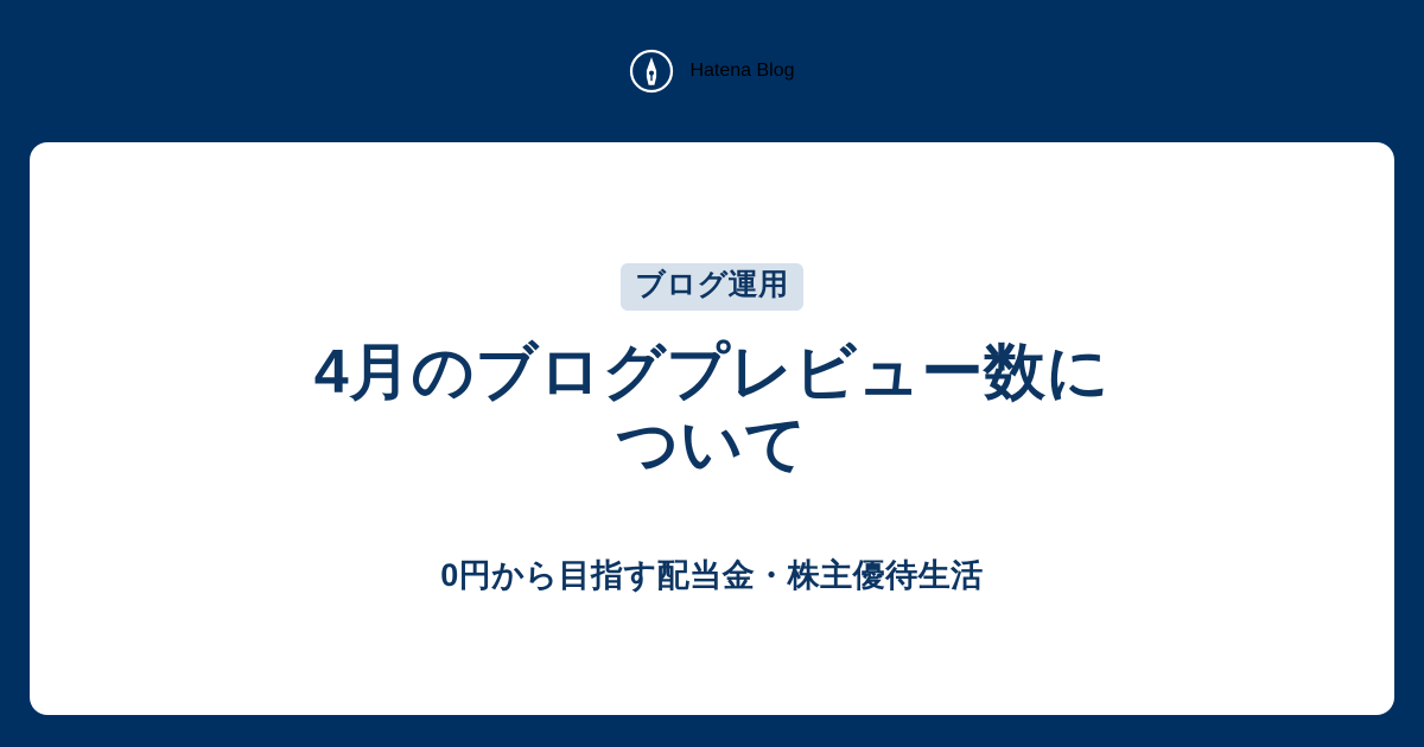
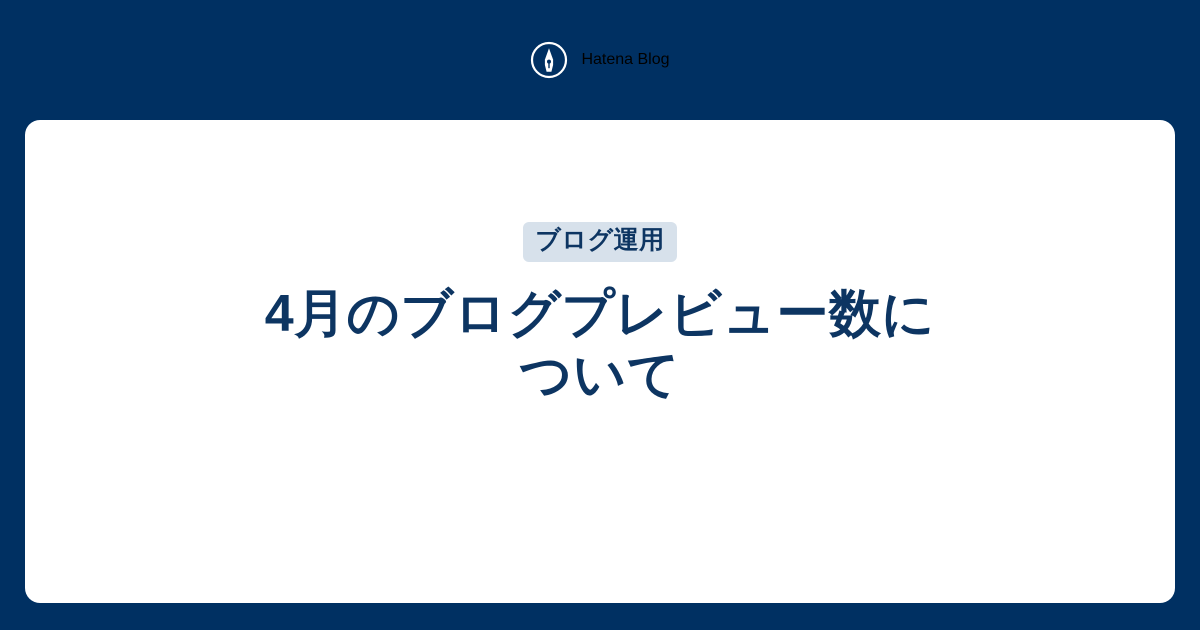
  Hatena Blog
  ブログ運用
  4月のブログプレビュー数について
- 0円から目指す配当金・株主優待生活
